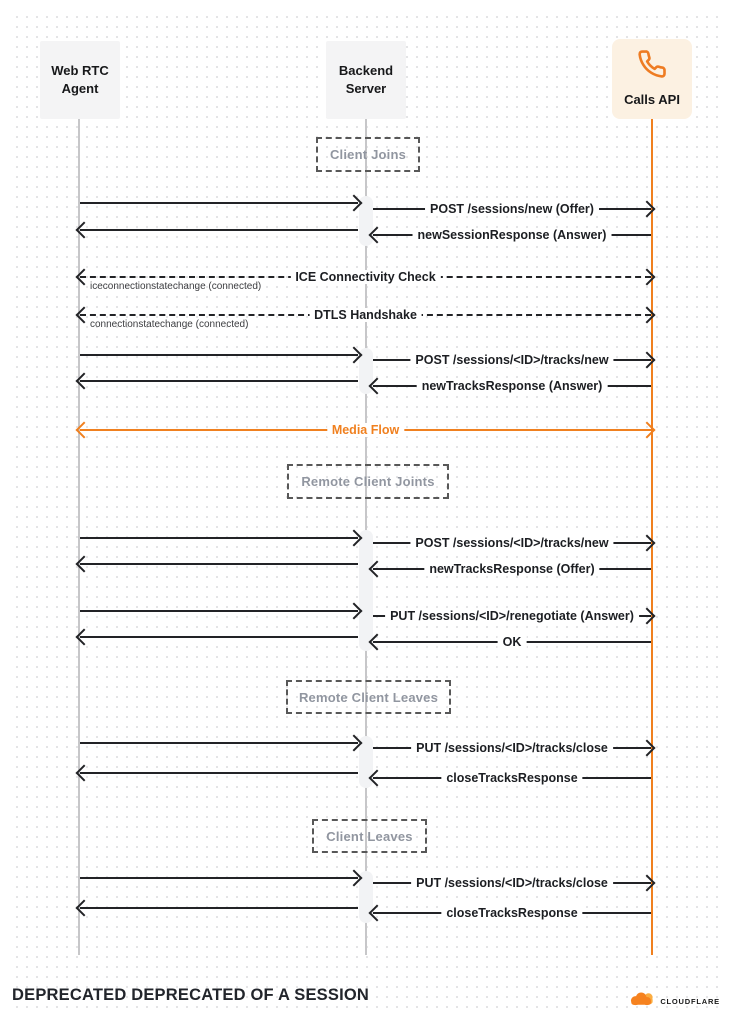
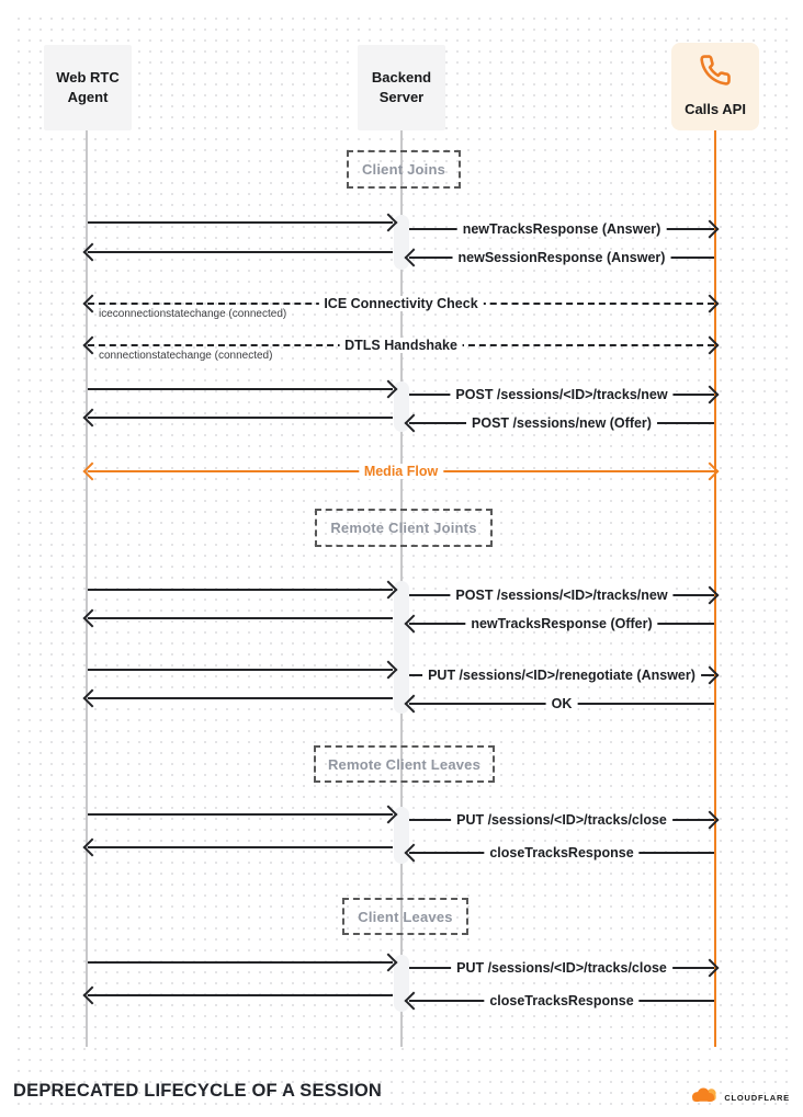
  Web RTC
  Agent
  Backend
  Server
  Calls API
  Client Joins
  Remote Client Joints
  Remote Client Leaves
  Client Leaves
- POST /sessions/new (Offer)
+ newTracksResponse (Answer)
  newSessionResponse (Answer)
  ICE Connectivity Check
  iceconnectionstatechange (connected)
  DTLS Handshake
  connectionstatechange (connected)
  POST /sessions/<ID>/tracks/new
- newTracksResponse (Answer)
+ POST /sessions/new (Offer)
  Media Flow
  POST /sessions/<ID>/tracks/new
  newTracksResponse (Offer)
  PUT /sessions/<ID>/renegotiate (Answer)
  OK
  PUT /sessions/<ID>/tracks/close
  closeTracksResponse
  PUT /sessions/<ID>/tracks/close
  closeTracksResponse
- DEPRECATED DEPRECATED OF A SESSION
+ DEPRECATED LIFECYCLE OF A SESSION
  CLOUDFLARE
